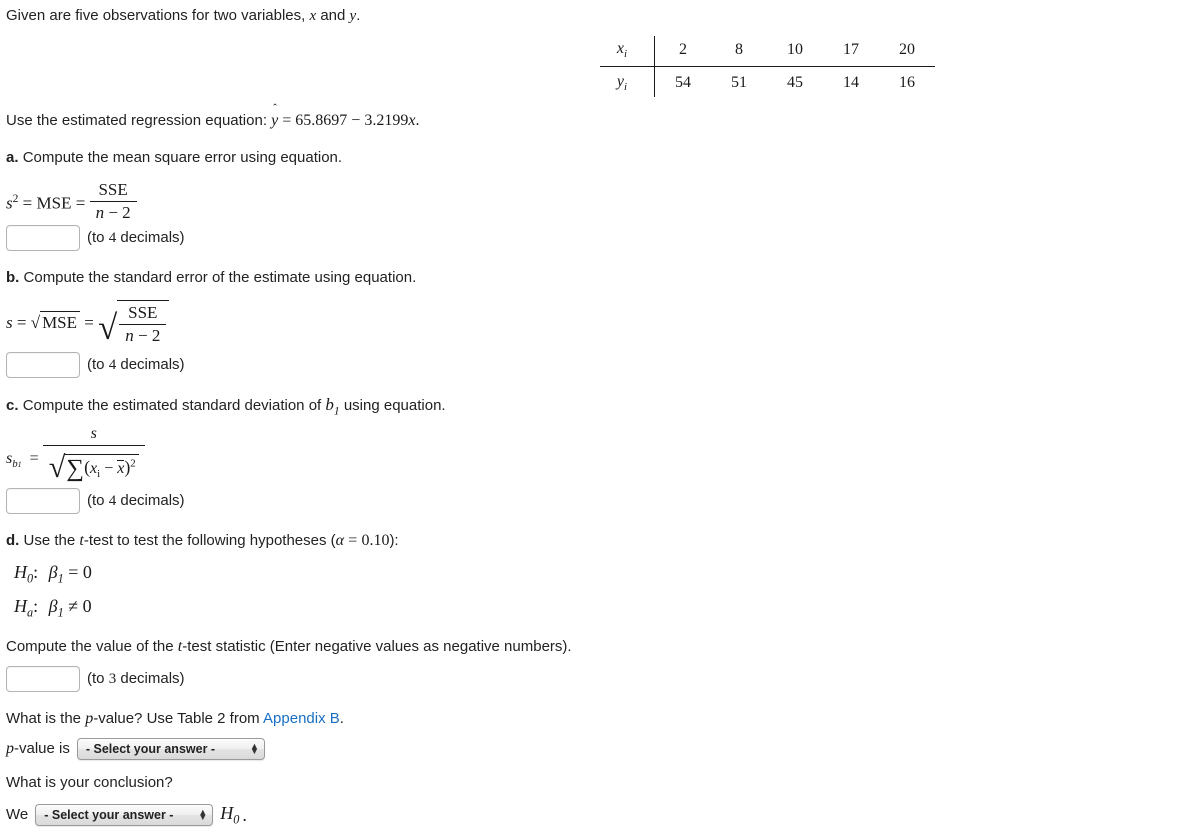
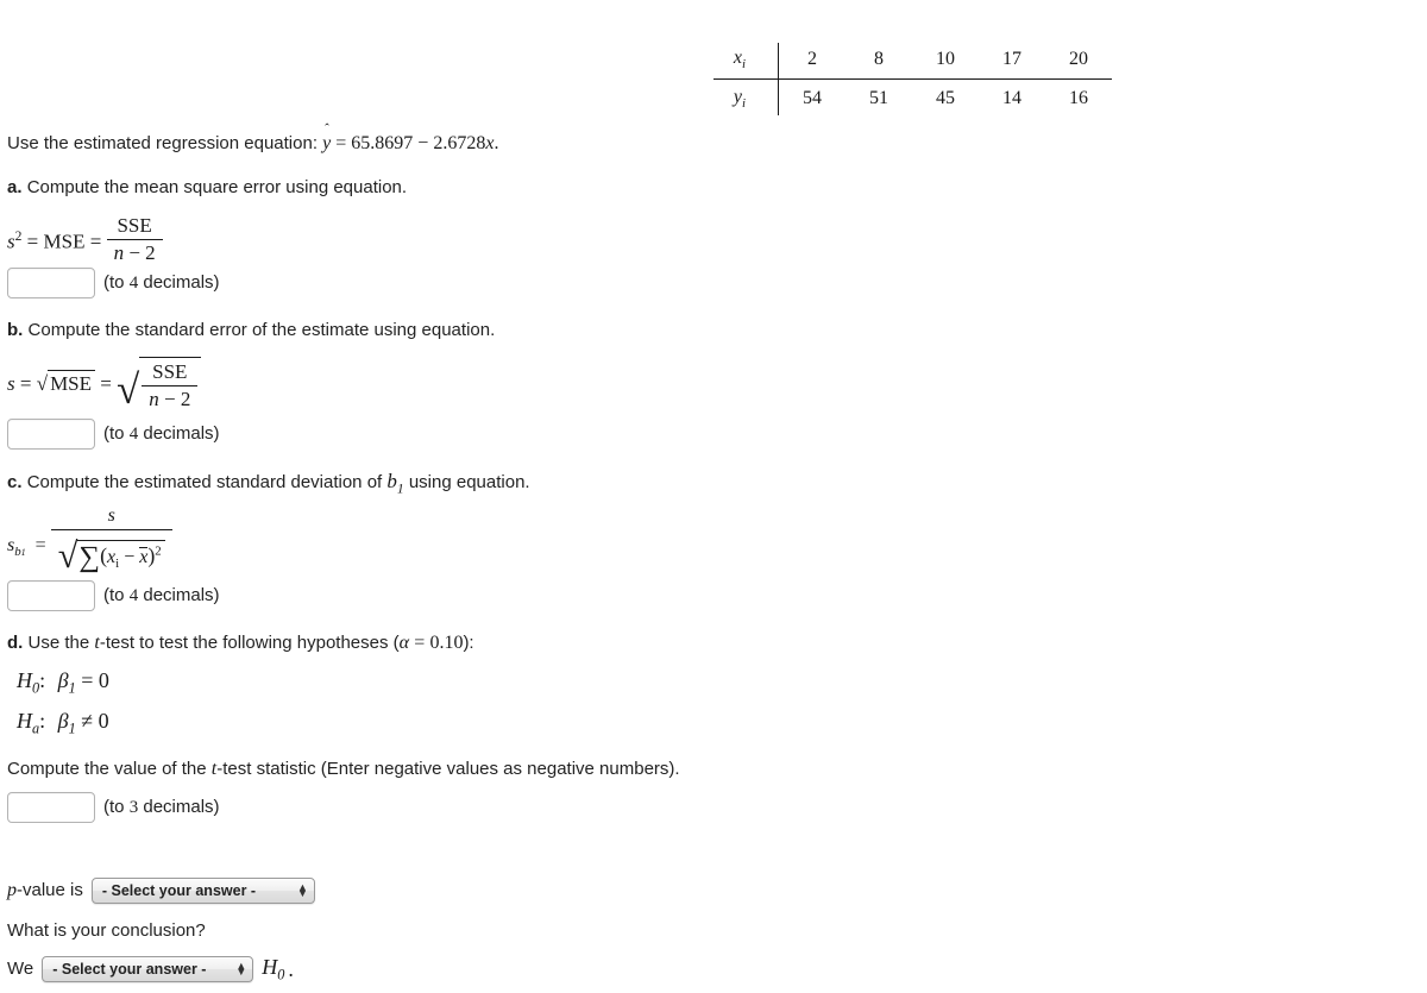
- Given are five observations for two variables, x and y.
  xi	2	8	10	17	20
  yi	54	51	45	14	16
- Use the estimated regression equation: y = 65.8697 − 3.2199x.
+ Use the estimated regression equation: y = 65.8697 − 2.6728x.
  a. Compute the mean square error using equation.
  s2 = MSE =
  SSE
  n − 2
  (to 4 decimals)
  b. Compute the standard error of the estimate using equation.
  s = √MSE = √
  SSE
  n − 2
  (to 4 decimals)
  c. Compute the estimated standard deviation of b1 using equation.
  sb1 =
  s
  √ ∑(xi − x)2
  (to 4 decimals)
  d. Use the t-test to test the following hypotheses (α = 0.10):
  H0: β1 = 0
  Ha: β1 ≠ 0
  Compute the value of the t-test statistic (Enter negative values as negative numbers).
  (to 3 decimals)
- What is the p-value? Use Table 2 from Appendix B.
  p-value is
  - Select your answer -
  ▲
  ▼
  What is your conclusion?
  We
  - Select your answer -
  ▲
  ▼
  H0
  .
